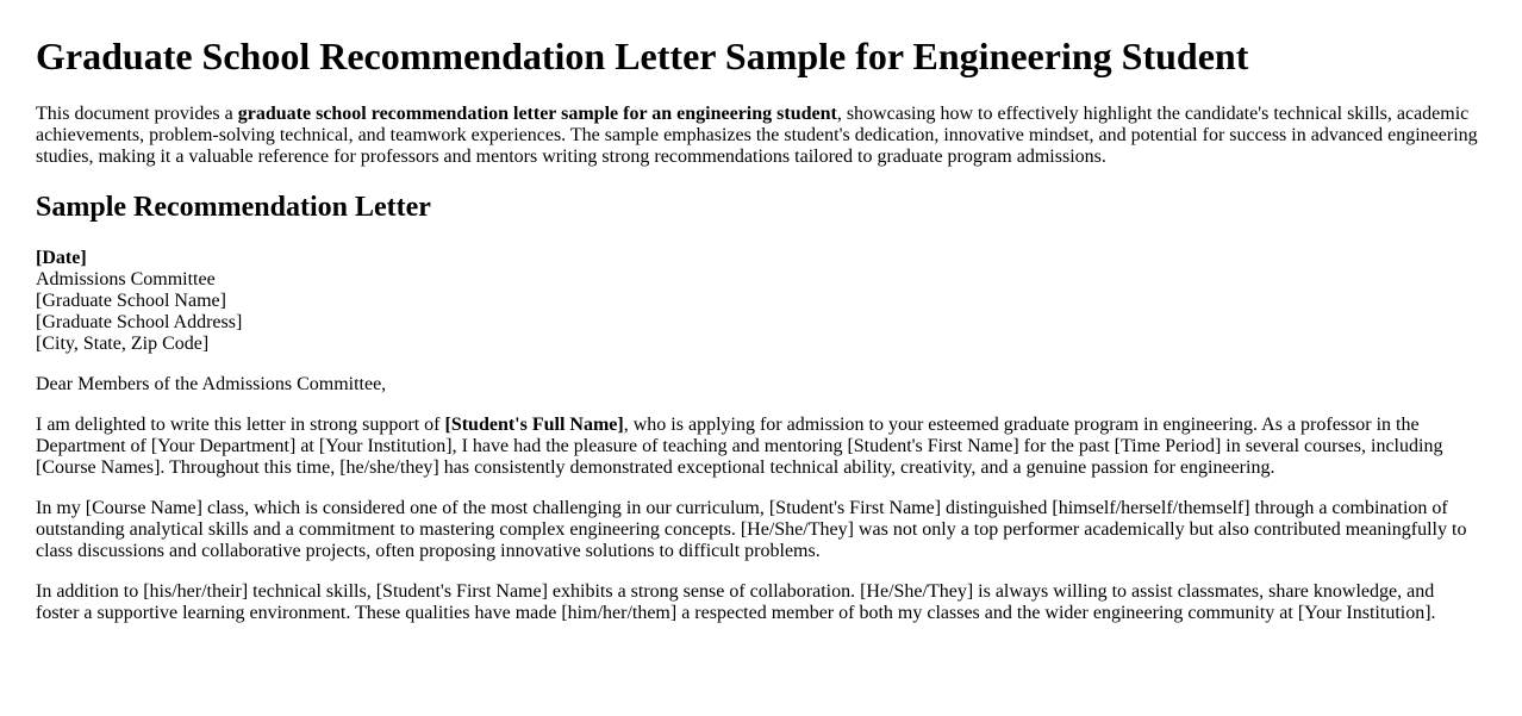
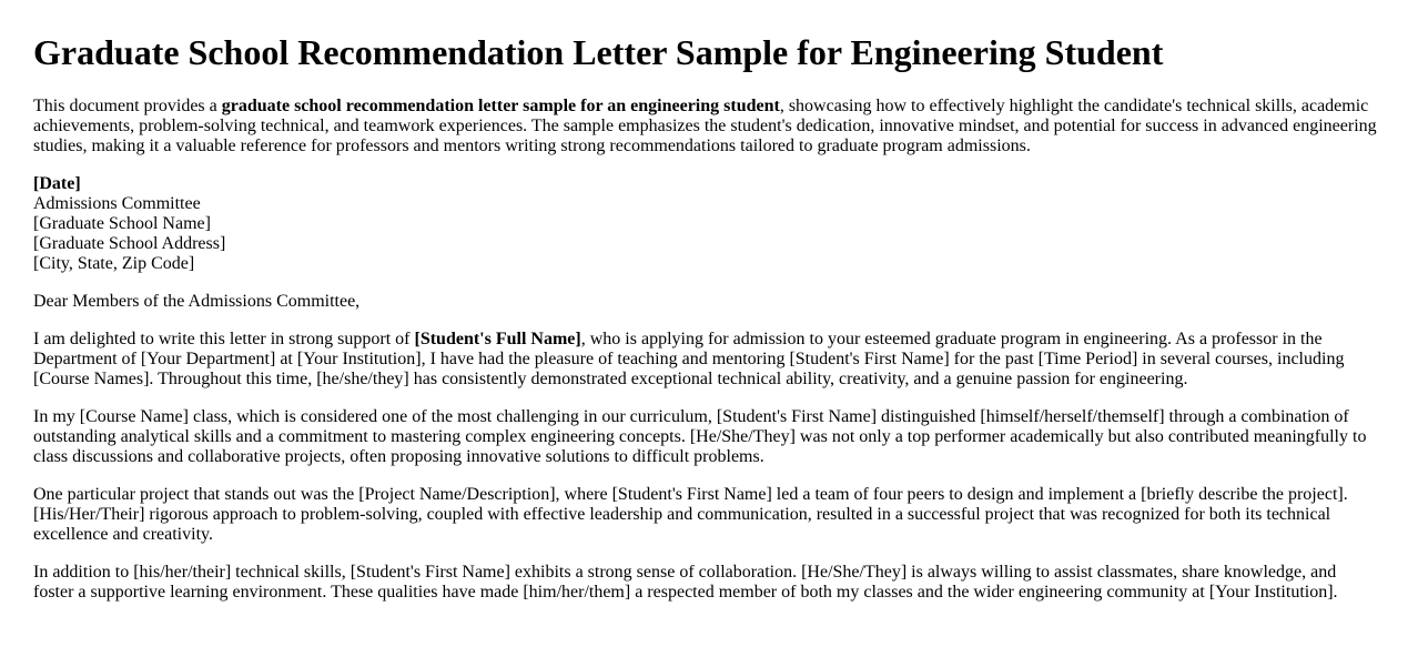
  Graduate School Recommendation Letter Sample for Engineering Student
  This document provides a graduate school recommendation letter sample for an engineering student, showcasing how to effectively highlight the candidate's technical skills, academic achievements, problem-solving technical, and teamwork experiences. The sample emphasizes the student's dedication, innovative mindset, and potential for success in advanced engineering studies, making it a valuable reference for professors and mentors writing strong recommendations tailored to graduate program admissions.
- Sample Recommendation Letter
  [Date]
  Admissions Committee
  [Graduate School Name]
  [Graduate School Address]
  [City, State, Zip Code]
  Dear Members of the Admissions Committee,
  I am delighted to write this letter in strong support of [Student's Full Name], who is applying for admission to your esteemed graduate program in engineering. As a professor in the Department of [Your Department] at [Your Institution], I have had the pleasure of teaching and mentoring [Student's First Name] for the past [Time Period] in several courses, including [Course Names]. Throughout this time, [he/she/they] has consistently demonstrated exceptional technical ability, creativity, and a genuine passion for engineering.
  In my [Course Name] class, which is considered one of the most challenging in our curriculum, [Student's First Name] distinguished [himself/herself/themself] through a combination of outstanding analytical skills and a commitment to mastering complex engineering concepts. [He/She/They] was not only a top performer academically but also contributed meaningfully to class discussions and collaborative projects, often proposing innovative solutions to difficult problems.
+ One particular project that stands out was the [Project Name/Description], where [Student's First Name] led a team of four peers to design and implement a [briefly describe the project]. [His/Her/Their] rigorous approach to problem-solving, coupled with effective leadership and communication, resulted in a successful project that was recognized for both its technical excellence and creativity.
  In addition to [his/her/their] technical skills, [Student's First Name] exhibits a strong sense of collaboration. [He/She/They] is always willing to assist classmates, share knowledge, and foster a supportive learning environment. These qualities have made [him/her/them] a respected member of both my classes and the wider engineering community at [Your Institution].
